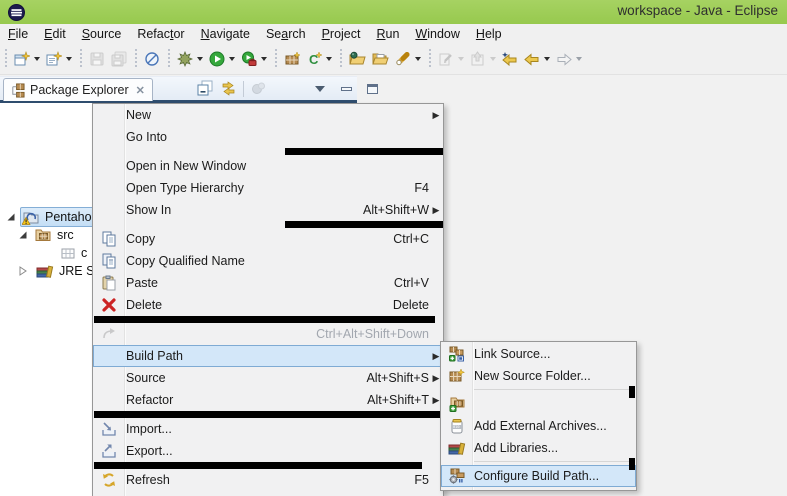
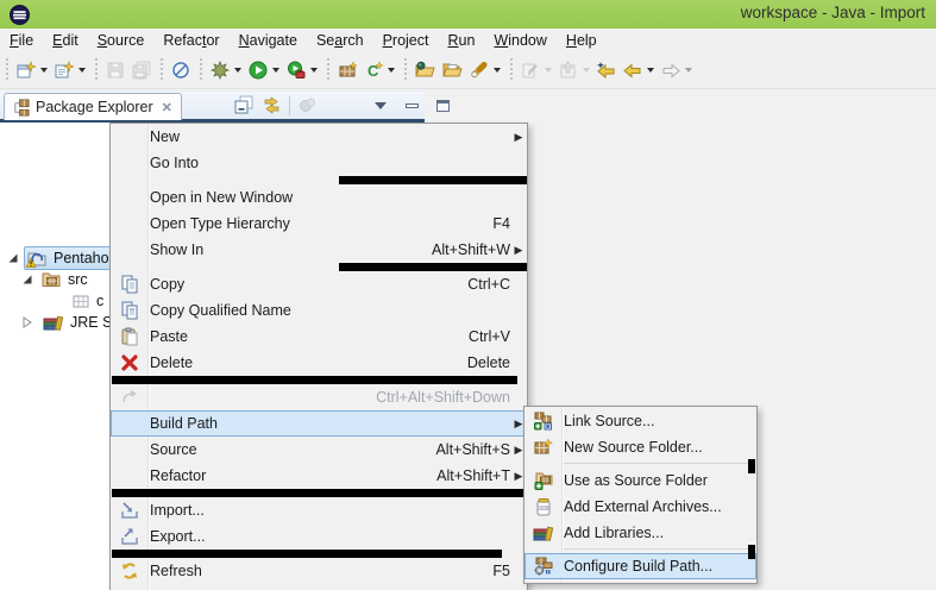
- workspace - Java - Eclipse
+ workspace - Java - Import
  File
  Edit
  Source
  Refactor
  Navigate
  Search
  Project
  Run
  Window
  Help
  C
  Package Explorer
  ✕
  Pentaho
  src
  c
  JRE S
  New
  ▶
  Go Into
  Open in New Window
  Open Type Hierarchy
  F4
  Show In
  Alt+Shift+W
  ▶
  Copy
  Ctrl+C
  Copy Qualified Name
  Paste
  Ctrl+V
  Delete
  Delete
  Ctrl+Alt+Shift+Down
  Build Path
  ▶
  Source
  Alt+Shift+S
  ▶
  Refactor
  Alt+Shift+T
  ▶
  Import...
  Export...
  Refresh
  F5
  Link Source...
  New Source Folder...
+ Use as Source Folder
  Add External Archives...
  Add Libraries...
  Configure Build Path...
